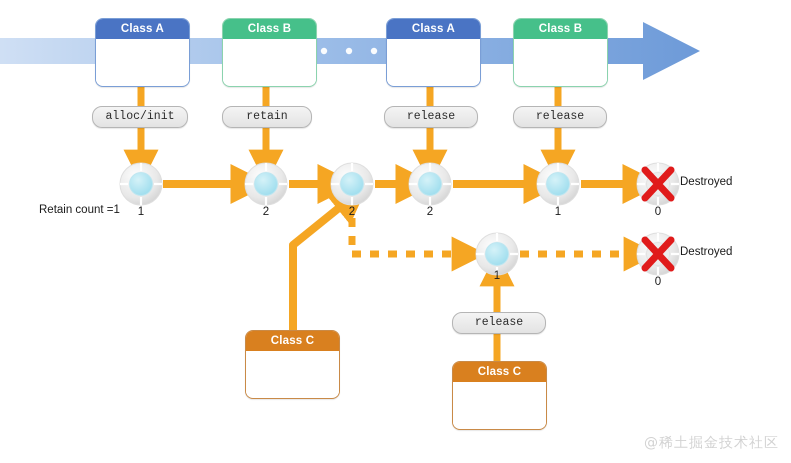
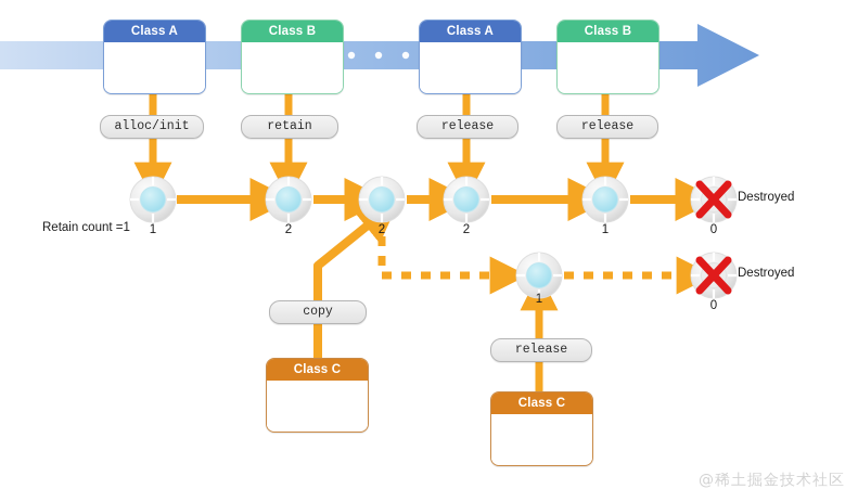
  Class A
  Class B
  Class A
  Class B
  Class C
  Class C
  alloc/init
  retain
  release
  release
+ copy
  release
  1
  2
  2
  2
  1
  0
  1
  0
  Retain count =1
  Destroyed
  Destroyed
  @稀土掘金技术社区
